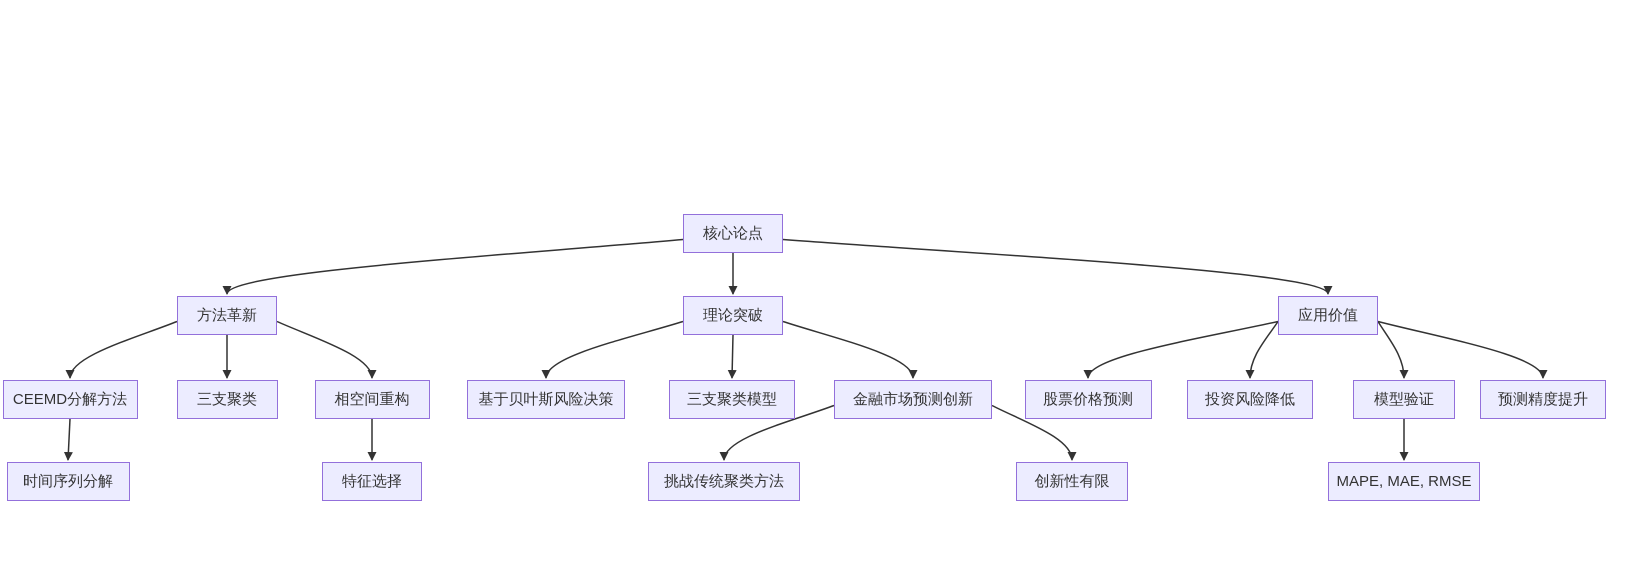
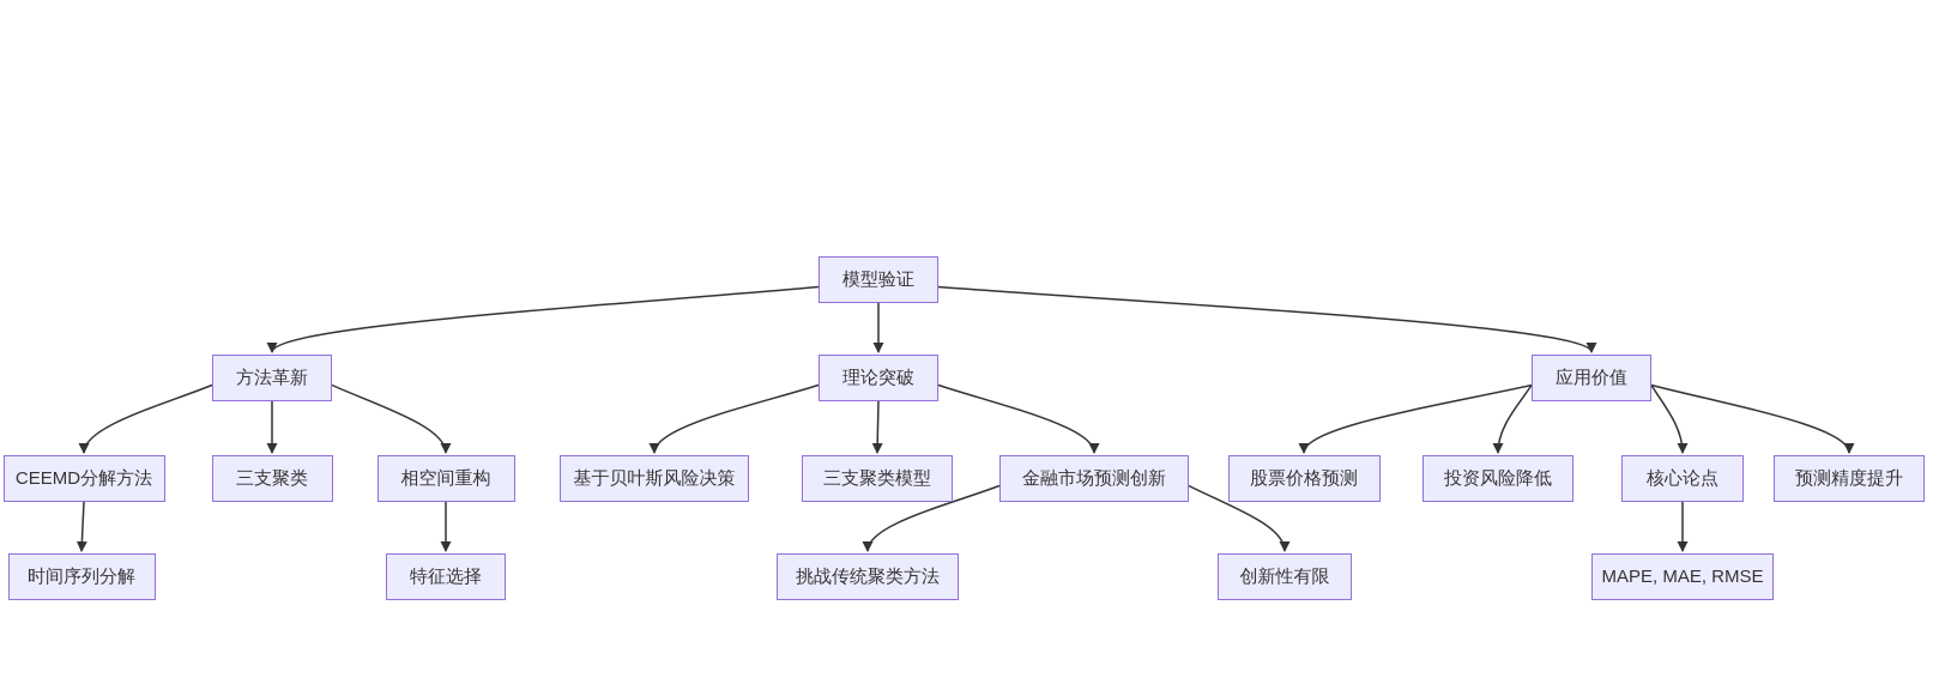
- 核心论点
+ 模型验证
  方法革新
  理论突破
  应用价值
  CEEMD分解方法
  三支聚类
  相空间重构
  基于贝叶斯风险决策
  三支聚类模型
  金融市场预测创新
  股票价格预测
  投资风险降低
- 模型验证
+ 核心论点
  预测精度提升
  时间序列分解
  特征选择
  挑战传统聚类方法
  创新性有限
  MAPE, MAE, RMSE
